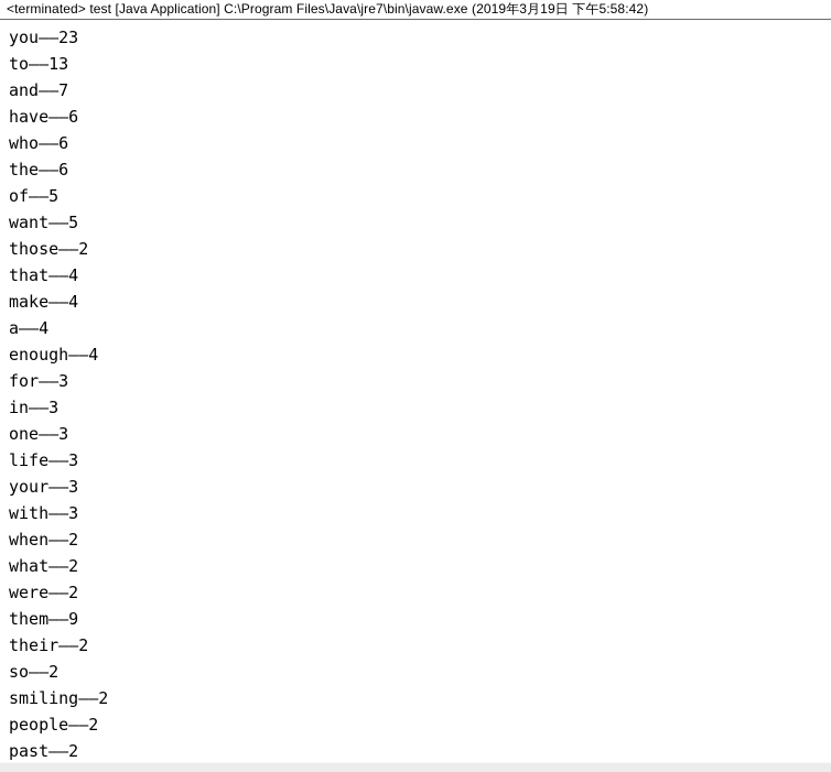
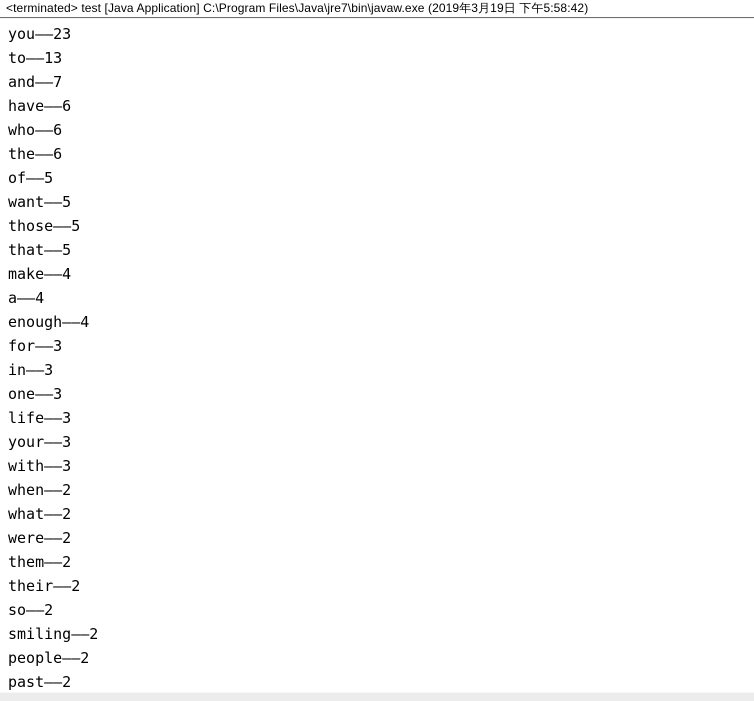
  <terminated> test [Java Application] C:\Program Files\Java\jre7\bin\javaw.exe (2019年3月19日 下午5:58:42)
  you——23
  to——13
  and——7
  have——6
  who——6
  the——6
  of——5
  want——5
- those——2
+ those——5
- that——4
+ that——5
  make——4
  a——4
  enough——4
  for——3
  in——3
  one——3
  life——3
  your——3
  with——3
  when——2
  what——2
  were——2
- them——9
+ them——2
  their——2
  so——2
  smiling——2
  people——2
  past——2
